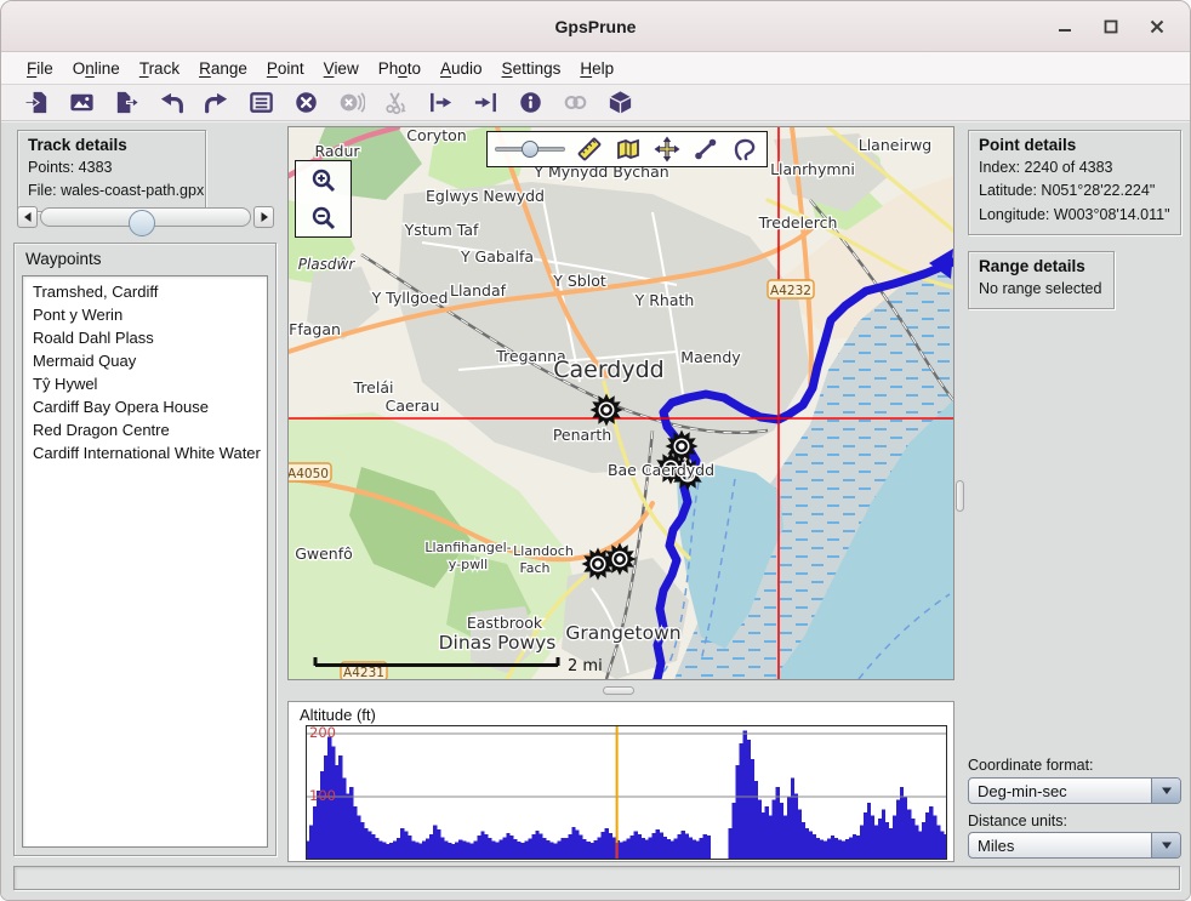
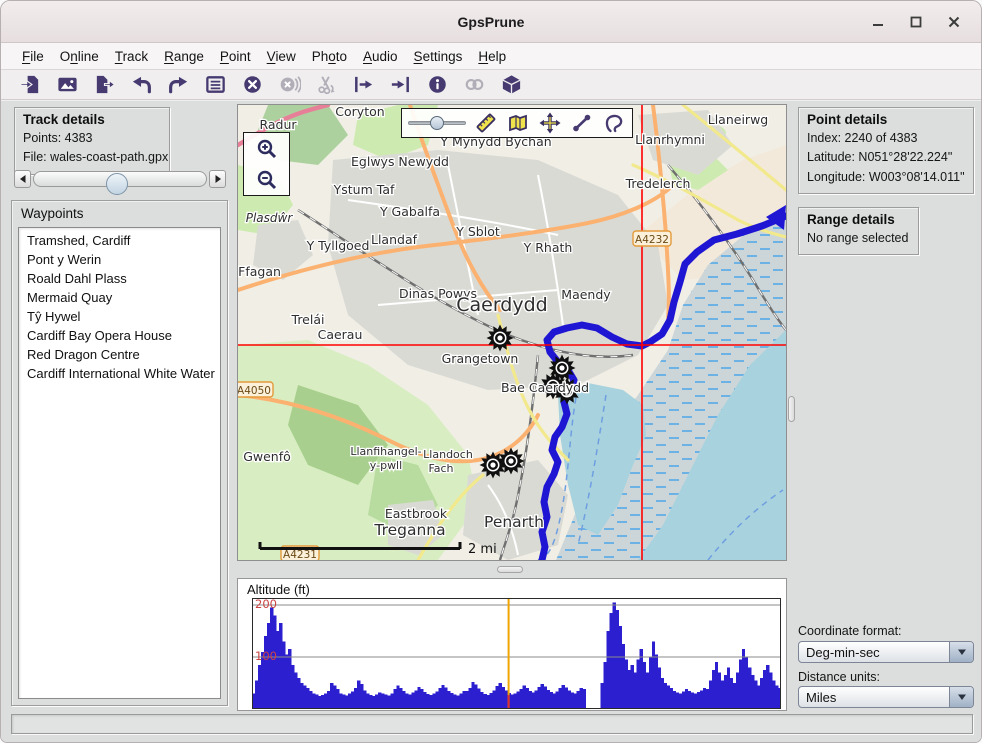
  GpsPrune
  File
  Online
  Track
  Range
  Point
  View
  Photo
  Audio
  Settings
  Help
  Track details
  Points: 4383
  File: wales-coast-path.gpx
  Waypoints
  Tramshed, Cardiff
  Pont y Werin
  Roald Dahl Plass
  Mermaid Quay
  Tŷ Hywel
  Cardiff Bay Opera House
  Red Dragon Centre
  Cardiff International White Water
  Radur
  Coryton
  Y Mynydd Bychan
  Eglwys Newydd
  Ystum Taf
  Y Gabalfa
  Y Sblot
  Llandaf
  Y Tyllgoed
  Plasdŵr
  Y Rhath
  Llanrhymni
  Llaneirwg
  Tredelerch
- Treganna
+ Dinas Powys
  Caerdydd
  Maendy
  Trelái
  Caerau
- Penarth
+ Grangetown
  Bae Caerdydd
  Gwenfô
  Llanfihangel-
  y-pwll
  Llandoch
  Fach
  Eastbrook
- Dinas Powys
+ Treganna
- Grangetown
+ Penarth
  A4050
  A4232
  A4231
  2 mi
  Altitude (ft)
  100
  200
  Point details
  Index: 2240 of 4383
  Latitude: N051°28'22.224"
  Longitude: W003°08'14.011"
  Range details
  No range selected
  Coordinate format:
  Deg-min-sec
  Distance units:
  Miles
